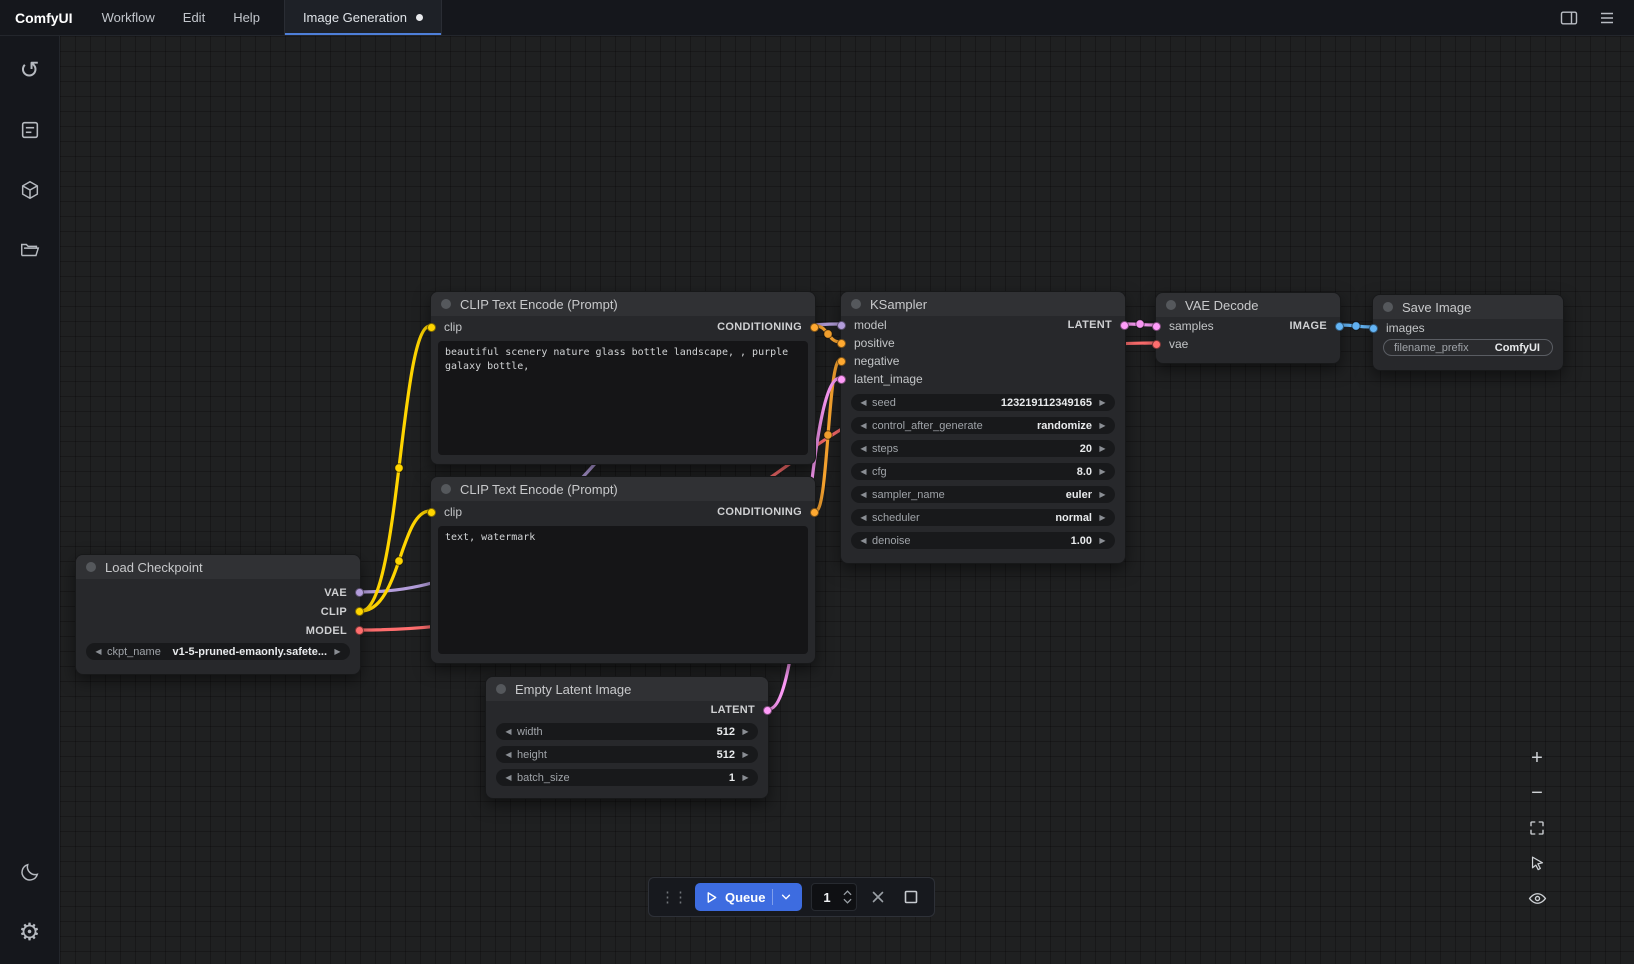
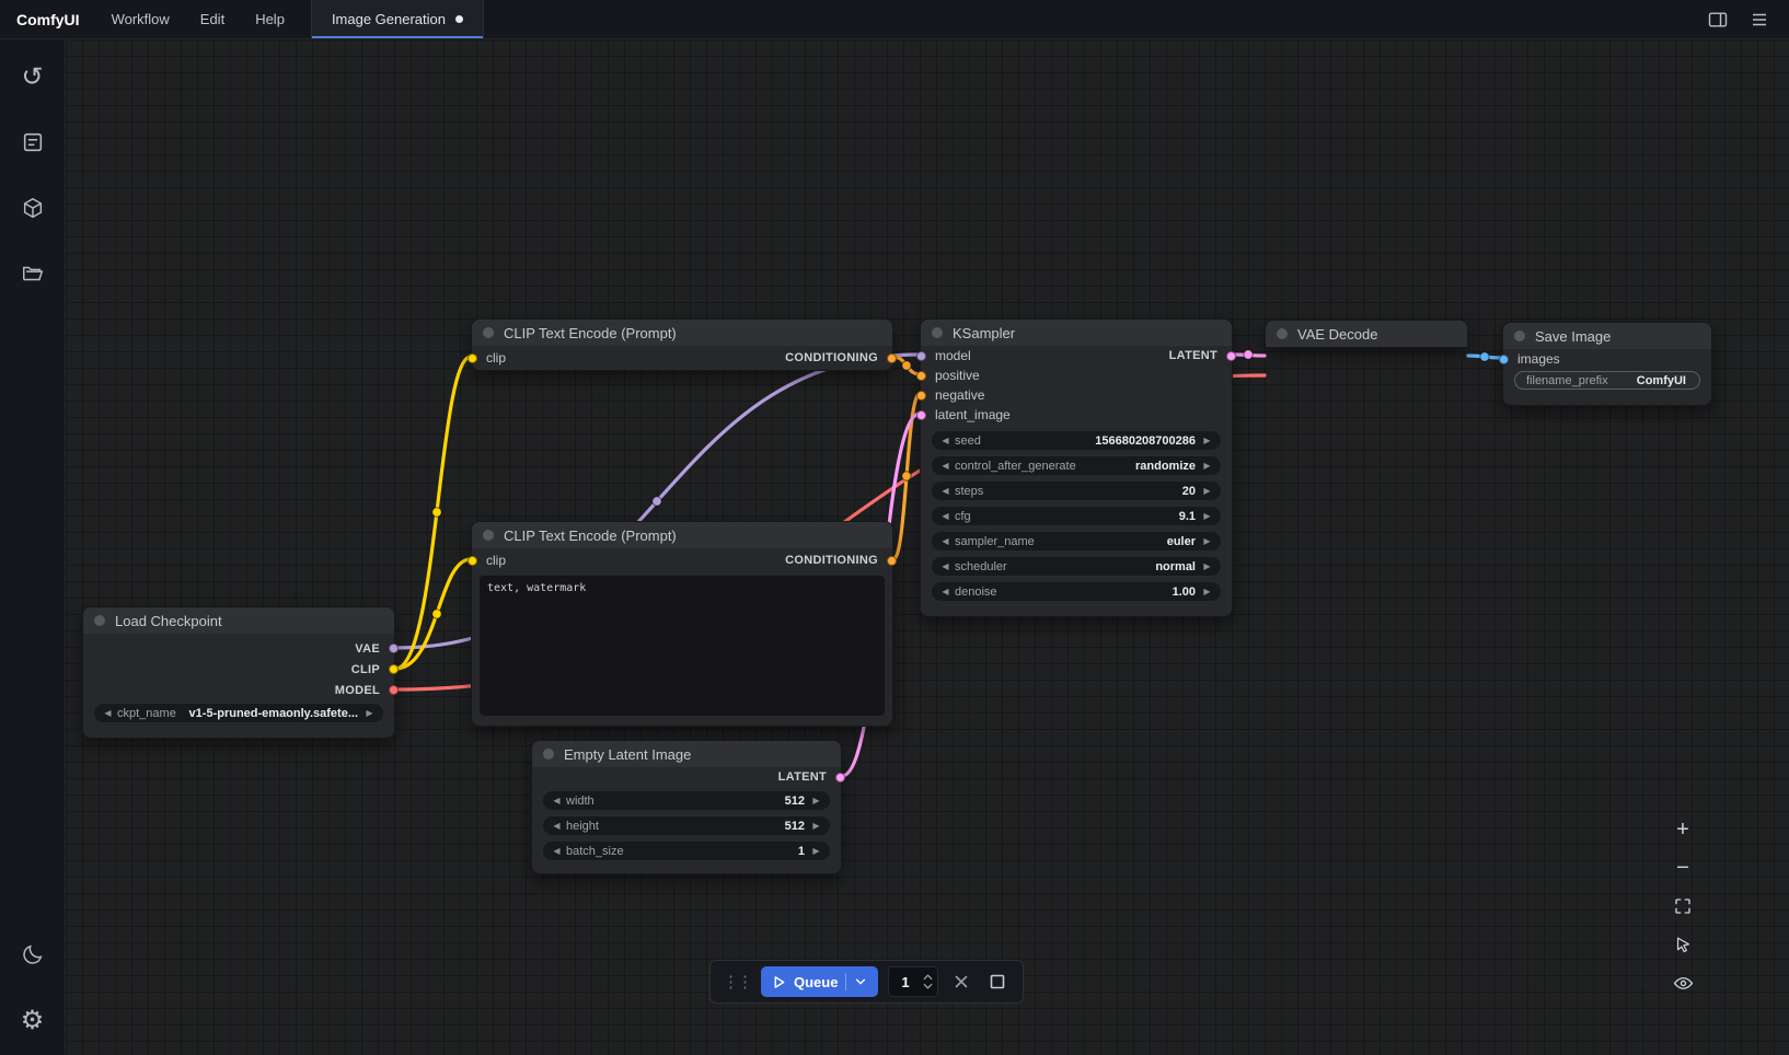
  Load Checkpoint
  VAE
  CLIP
  MODEL
  ◀
  ckpt_name
  v1-5-pruned-emaonly.safete...
  ▶
  CLIP Text Encode (Prompt)
  clip
  CONDITIONING
- beautiful scenery nature glass bottle landscape, , purple galaxy bottle,
  CLIP Text Encode (Prompt)
  clip
  CONDITIONING
  text, watermark
  KSampler
  model
  LATENT
  positive
  negative
  latent_image
  ◀
  seed
- 123219112349165
+ 156680208700286
  ▶
  ◀
  control_after_generate
  randomize
  ▶
  ◀
  steps
  20
  ▶
  ◀
  cfg
- 8.0
+ 9.1
  ▶
  ◀
  sampler_name
  euler
  ▶
  ◀
  scheduler
  normal
  ▶
  ◀
  denoise
  1.00
  ▶
  VAE Decode
- samples
- IMAGE
- vae
  Save Image
  images
  filename_prefix
  ComfyUI
  Empty Latent Image
  LATENT
  ◀
  width
  512
  ▶
  ◀
  height
  512
  ▶
  ◀
  batch_size
  1
  ▶
  ComfyUI
  Workflow
  Edit
  Help
  Image Generation
  ↺
  ⚙
  ⋮⋮
  Queue
  1
  +
  −
